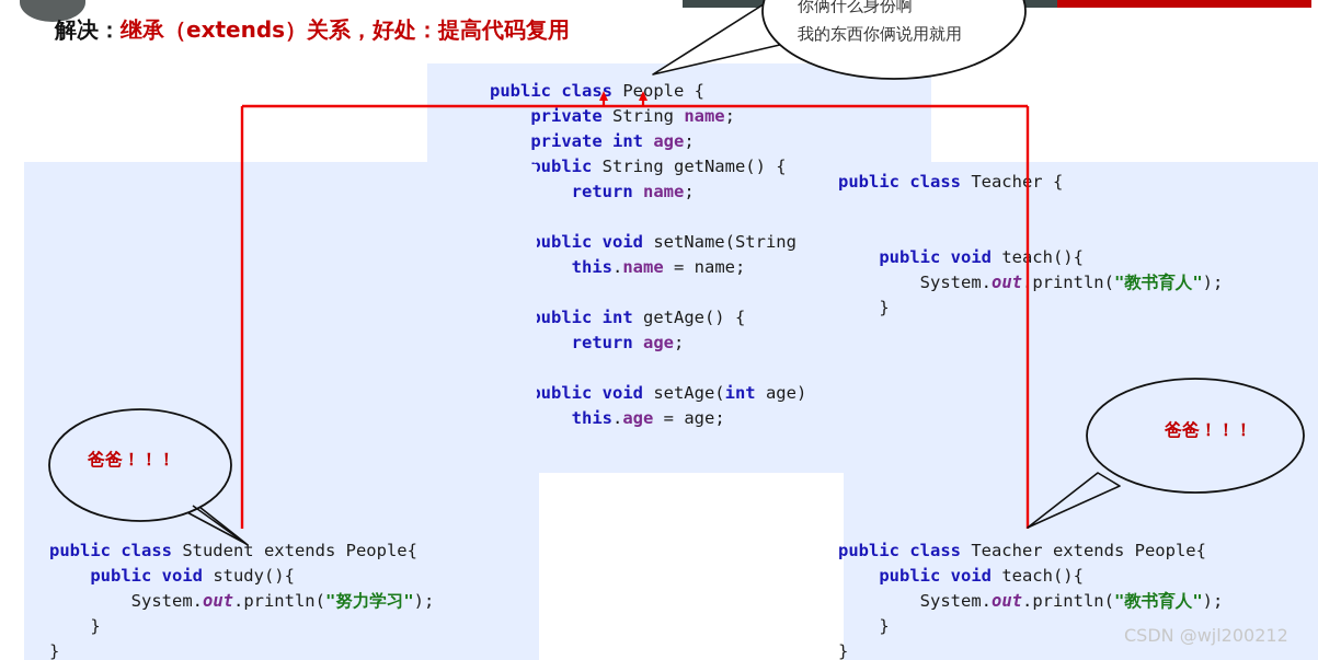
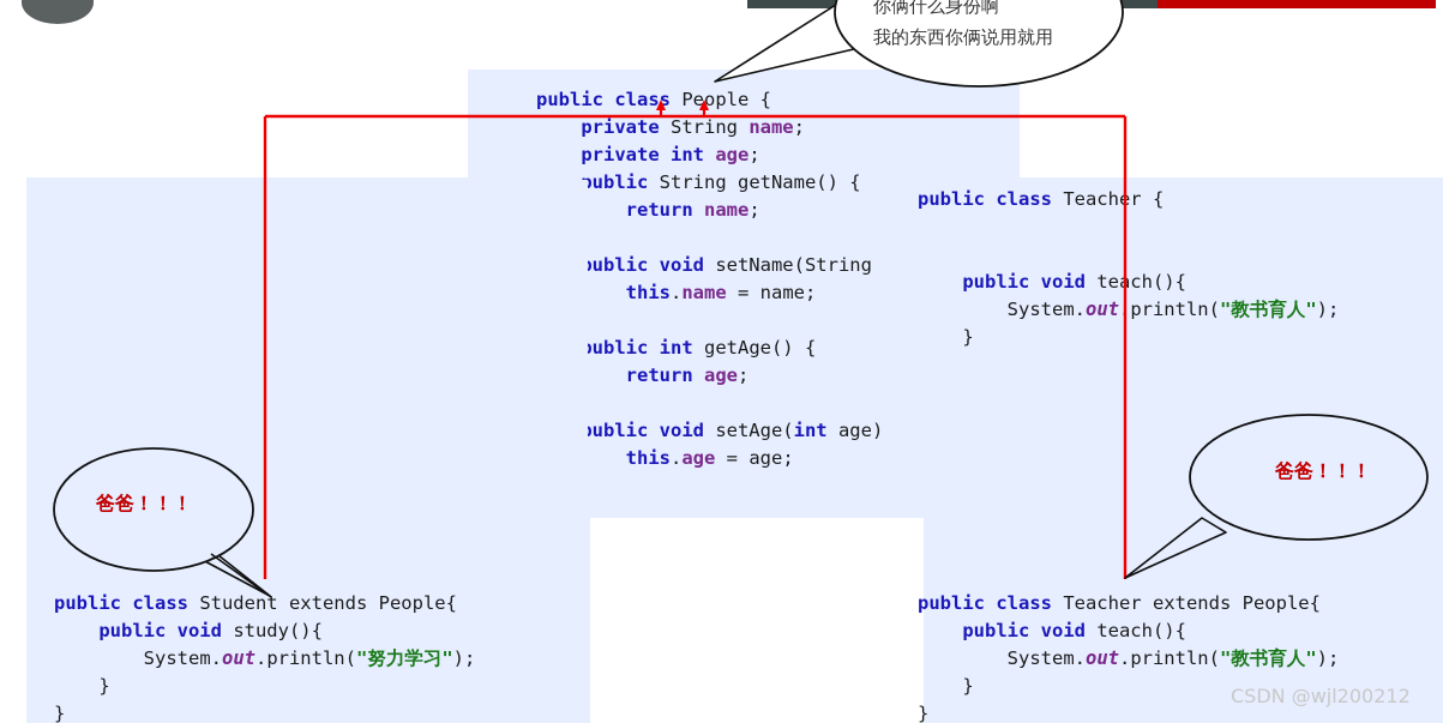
- 解决：继承（extends）关系，好处：提高代码复用
  public class People { private String name; private int age; ublic String getName() { return name; ublic void setName(String this.name = name; ublic int getAge() { return age; ublic void setAge(int age) this.age = age;
  public class Teachr { public void tech(){ System.out println("教书育人"); }
  public class Student extends People{ public void study(){ System.out.println("努力学习"); } }
  public class Teacher extends People{ public void teach(){ System.out.println("教书育人"); } }
  你俩什么身份啊
  我的东西你俩说用就用
  爸爸！！！
  爸爸！！！
  CSDN @wjl200212
